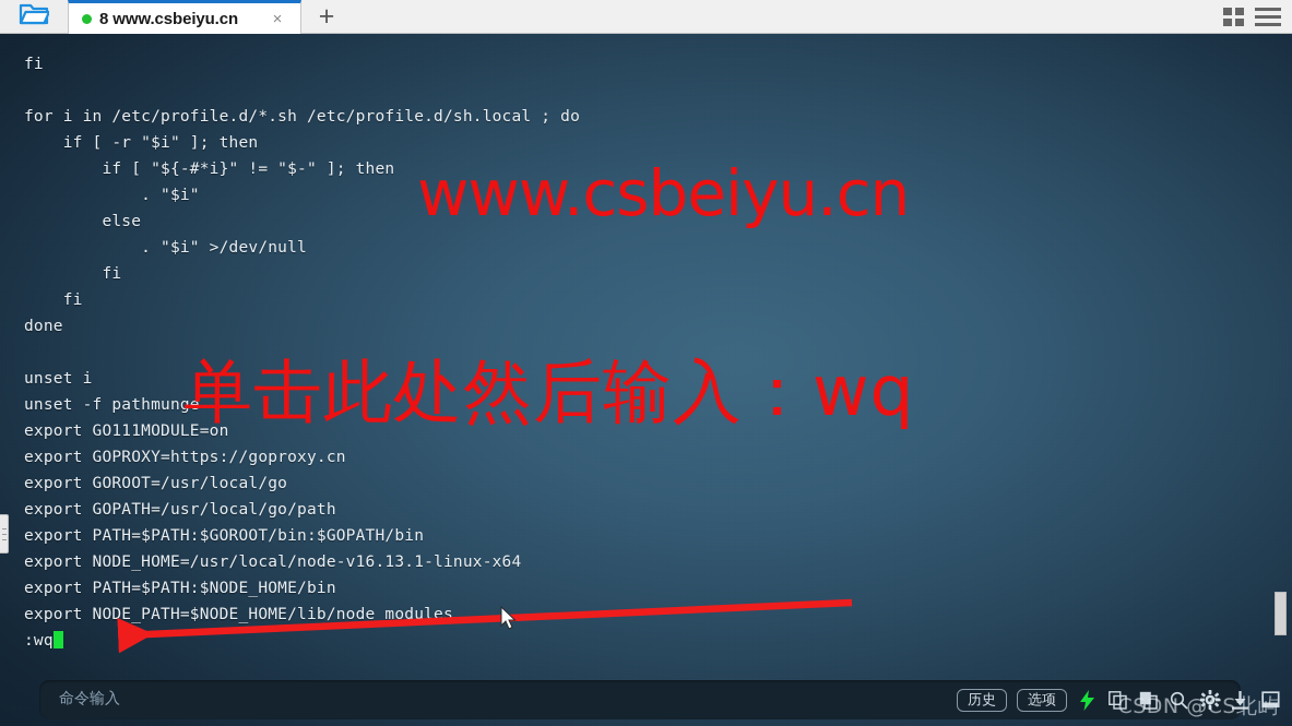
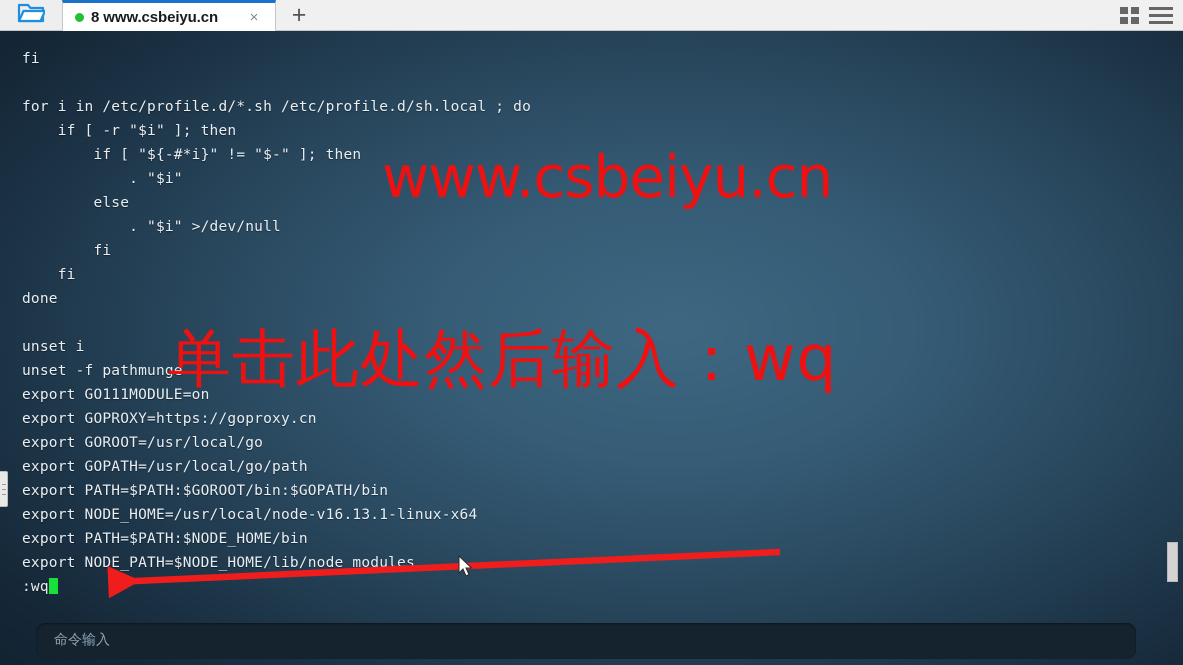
  8 www.csbeiyu.cn
  ×
  +
  fi
  for i in /etc/profile.d/*.sh /etc/profile.d/sh.local ; do
  if [ -r "$i" ]; then
  if [ "${-#*i}" != "$-" ]; then
  . "$i"
  else
  . "$i" >/dev/null
  fi
  fi
  done
  unset i
  unset -f pathmunge
  export GO111MODULE=on
  export GOPROXY=https://goproxy.cn
  export GOROOT=/usr/local/go
  export GOPATH=/usr/local/go/path
  export PATH=$PATH:$GOROOT/bin:$GOPATH/bin
  export NODE_HOME=/usr/local/node-v16.13.1-linux-x64
  export PATH=$PATH:$NODE_HOME/bin
  export NODE_PATH=$NODE_HOME/lib/node_modules
  :wq
  www.csbeiyu.cn
  单击此处然后输入：wq
  命令输入
- 历史
- 选项
- CSDN @CS北屿
